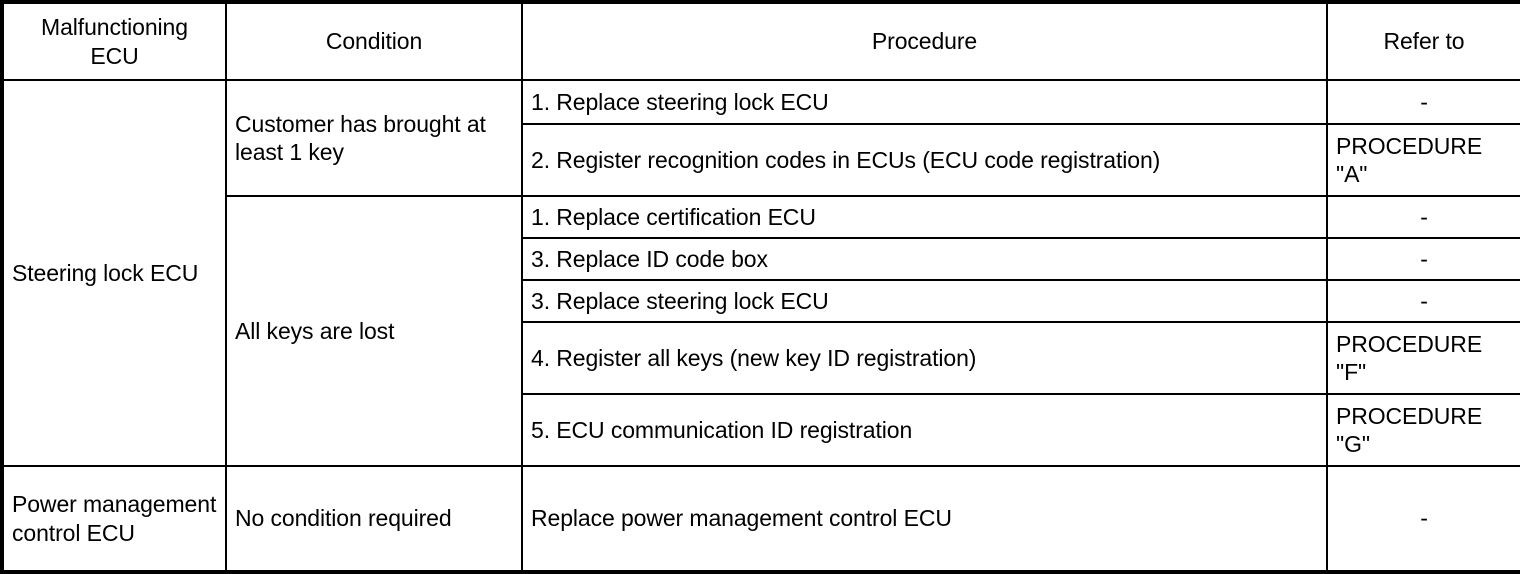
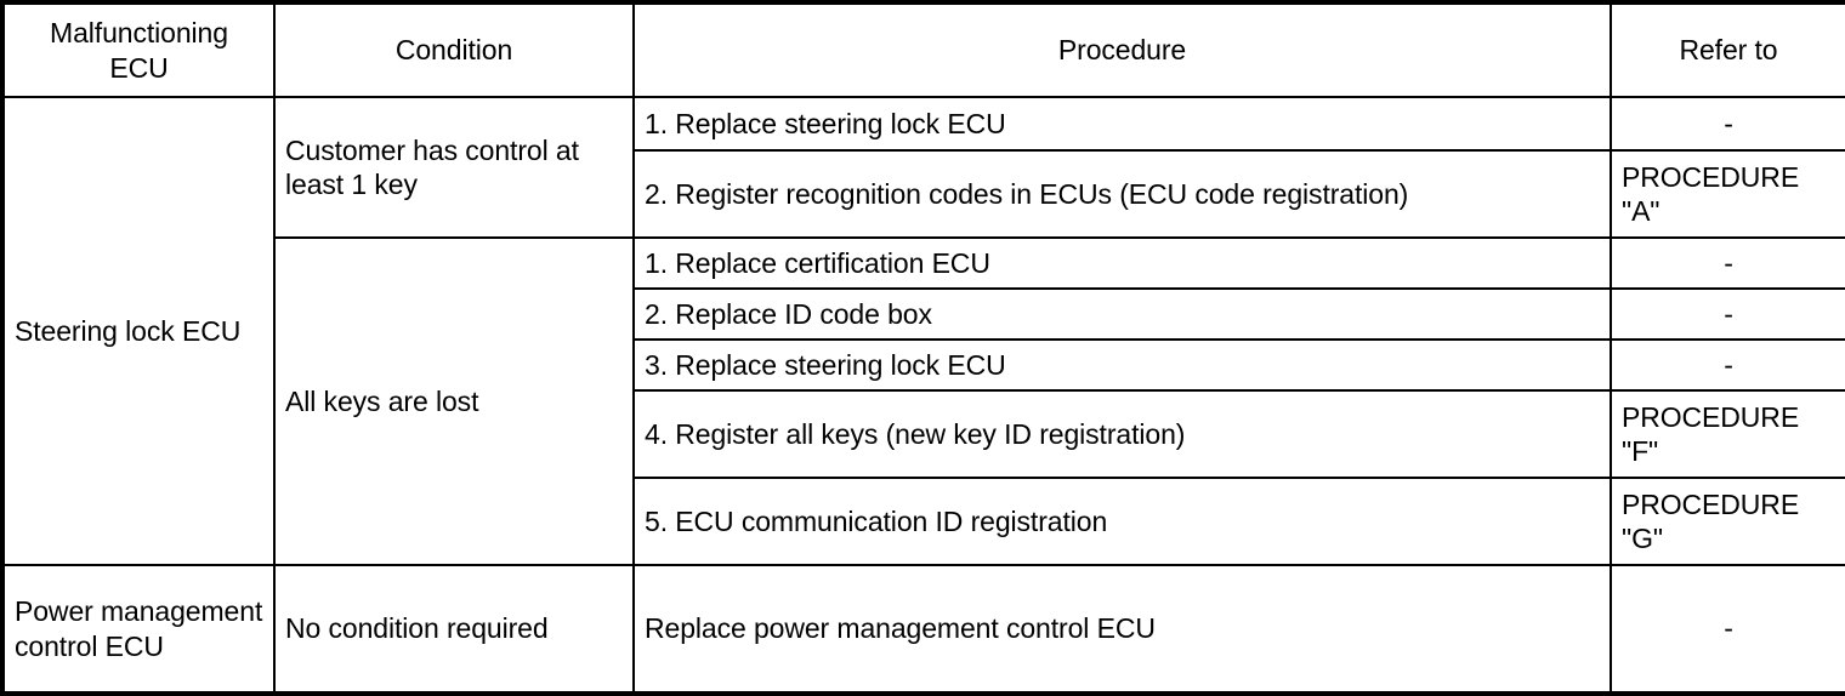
  Malfunctioning ECU	Condition	Procedure	Refer to
- Steering lock ECU	Customer has brought at least 1 key	1. Replace steering lock ECU	-
+ Steering lock ECU	Customer has control at least 1 key	1. Replace steering lock ECU	-
  2. Register recognition codes in ECUs (ECU code registration)	PROCEDURE "A"
  All keys are lost	1. Replace certification ECU	-
- 3. Replace ID code box	-
+ 2. Replace ID code box	-
  3. Replace steering lock ECU	-
  4. Register all keys (new key ID registration)	PROCEDURE "F"
  5. ECU communication ID registration	PROCEDURE "G"
  Power management control ECU	No condition required	Replace power management control ECU	-
